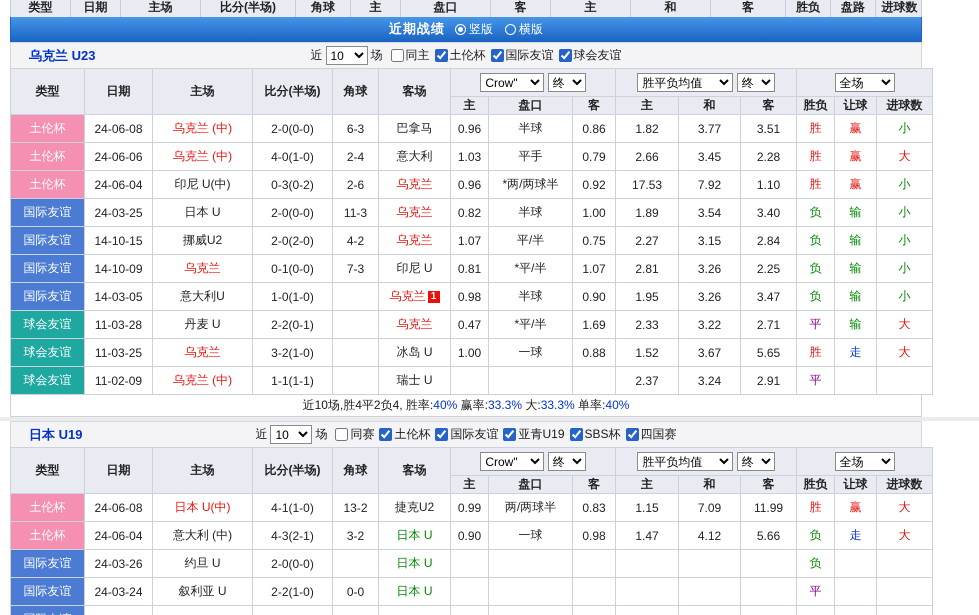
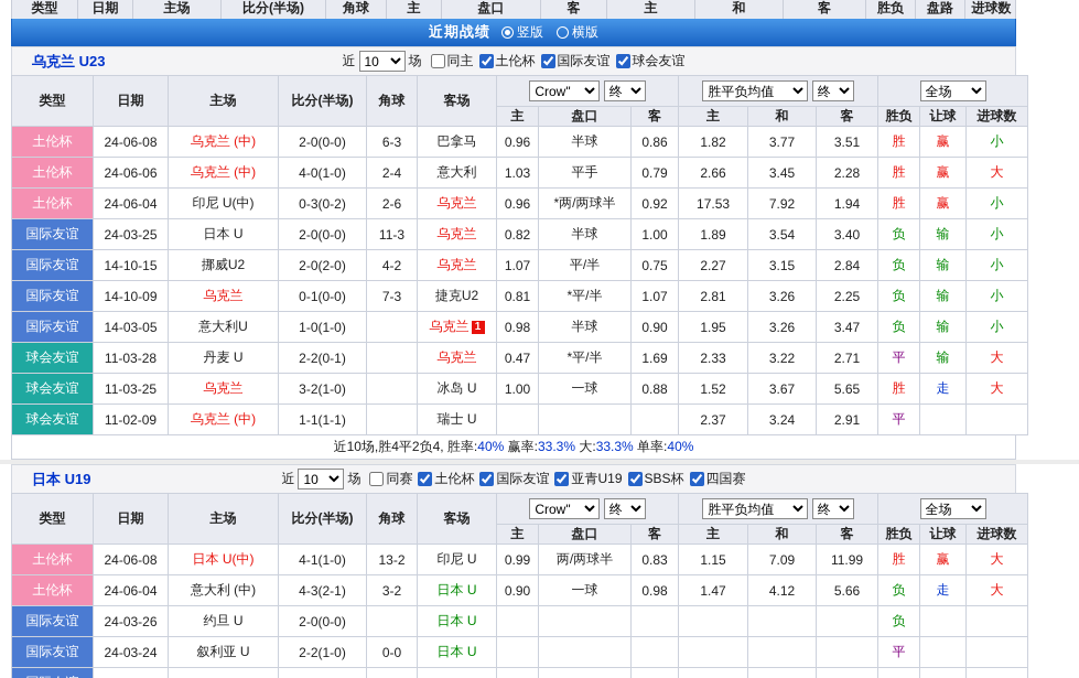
  类型
  日期
  主场
  比分(半场)
  角球
  主
  盘口
  客
  主
  和
  客
  胜负
  盘路
  进球数
  近期战绩
  竖版
  横版
  乌克兰 U23
  近
  10
  场
  同主
  土伦杯
  国际友谊
  球会友谊
  类型	日期	主场	比分(半场)	角球	客场	Crow" 终	胜平负均值 终	全场
  主	盘口	客	主	和	客	胜负	让球	进球数
  土伦杯	24-06-08	乌克兰 (中)	2-0(0-0)	6-3	巴拿马	0.96	半球	0.86	1.82	3.77	3.51	胜	赢	小
  土伦杯	24-06-06	乌克兰 (中)	4-0(1-0)	2-4	意大利	1.03	平手	0.79	2.66	3.45	2.28	胜	赢	大
- 土伦杯	24-06-04	印尼 U(中)	0-3(0-2)	2-6	乌克兰	0.96	*两/两球半	0.92	17.53	7.92	1.10	胜	赢	小
+ 土伦杯	24-06-04	印尼 U(中)	0-3(0-2)	2-6	乌克兰	0.96	*两/两球半	0.92	17.53	7.92	1.94	胜	赢	小
  国际友谊	24-03-25	日本 U	2-0(0-0)	11-3	乌克兰	0.82	半球	1.00	1.89	3.54	3.40	负	输	小
  国际友谊	14-10-15	挪威U2	2-0(2-0)	4-2	乌克兰	1.07	平/半	0.75	2.27	3.15	2.84	负	输	小
- 国际友谊	14-10-09	乌克兰	0-1(0-0)	7-3	印尼 U	0.81	*平/半	1.07	2.81	3.26	2.25	负	输	小
+ 国际友谊	14-10-09	乌克兰	0-1(0-0)	7-3	捷克U2	0.81	*平/半	1.07	2.81	3.26	2.25	负	输	小
  国际友谊	14-03-05	意大利U	1-0(1-0)		乌克兰 1	0.98	半球	0.90	1.95	3.26	3.47	负	输	小
  球会友谊	11-03-28	丹麦 U	2-2(0-1)		乌克兰	0.47	*平/半	1.69	2.33	3.22	2.71	平	输	大
  球会友谊	11-03-25	乌克兰	3-2(1-0)		冰岛 U	1.00	一球	0.88	1.52	3.67	5.65	胜	走	大
  球会友谊	11-02-09	乌克兰 (中)	1-1(1-1)		瑞士 U				2.37	3.24	2.91	平
  近10场,胜4平2负4, 胜率:40% 赢率:33.3% 大:33.3% 单率:40%
  日本 U19
  近
  10
  场
  同赛
  土伦杯
  国际友谊
  亚青U19
  SBS杯
  四国赛
  类型	日期	主场	比分(半场)	角球	客场	Crow" 终	胜平负均值 终	全场
  主	盘口	客	主	和	客	胜负	让球	进球数
- 土伦杯	24-06-08	日本 U(中)	4-1(1-0)	13-2	捷克U2	0.99	两/两球半	0.83	1.15	7.09	11.99	胜	赢	大
+ 土伦杯	24-06-08	日本 U(中)	4-1(1-0)	13-2	印尼 U	0.99	两/两球半	0.83	1.15	7.09	11.99	胜	赢	大
  土伦杯	24-06-04	意大利 (中)	4-3(2-1)	3-2	日本 U	0.90	一球	0.98	1.47	4.12	5.66	负	走	大
  国际友谊	24-03-26	约旦 U	2-0(0-0)		日本 U							负
  国际友谊	24-03-24	叙利亚 U	2-2(1-0)	0-0	日本 U							平
